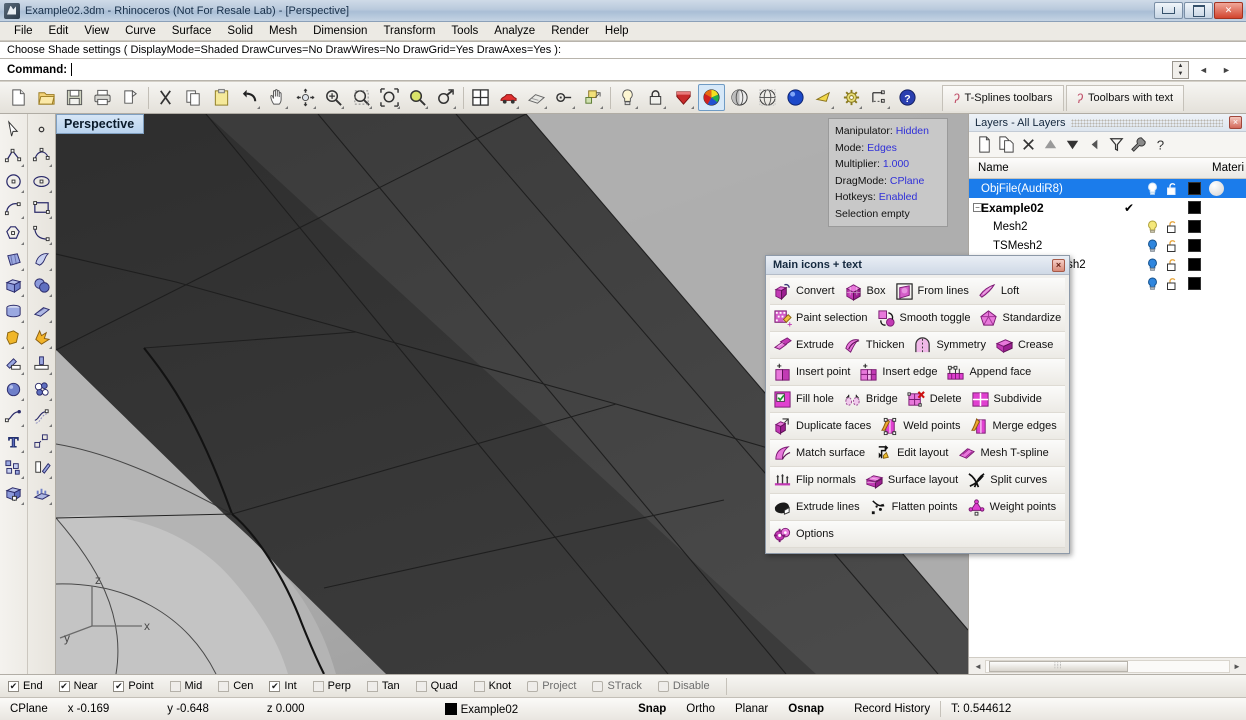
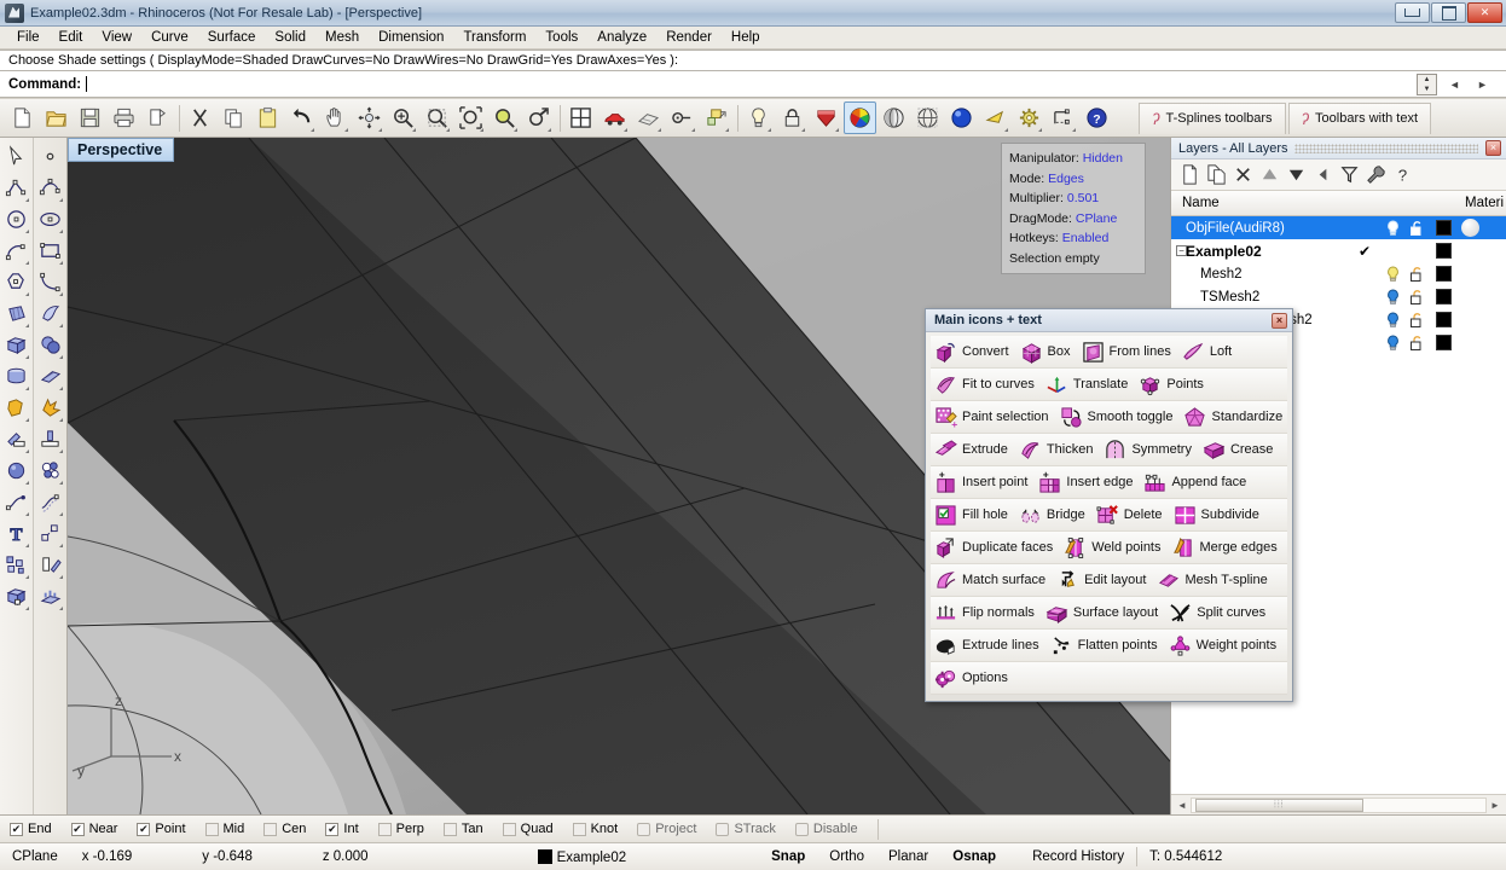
  Example02.3dm - Rhinoceros (Not For Resale Lab) - [Perspective]
  ✕
  File
  Edit
  View
  Curve
  Surface
  Solid
  Mesh
  Dimension
  Transform
  Tools
  Analyze
  Render
  Help
  Choose Shade settings ( DisplayMode=Shaded DrawCurves=No DrawWires=No DrawGrid=Yes DrawAxes=Yes ):
  Command:
  ◄
  ►
  ?
  ʔ
  T-Splines toolbars
  ʔ
  Toolbars with text
  T
  z
  y
  x
  Perspective
  Manipulator: Hidden
  Mode: Edges
- Multiplier: 1.000
+ Multiplier: 0.501
  DragMode: CPlane
  Hotkeys: Enabled
  Selection empty
  Main icons + text
  ×
  Convert
  Box
  From lines
  Loft
+ Fit to curves
+ Translate
+ Points
  +
  Paint selection
  Smooth toggle
  Standardize
  Extrude
  Thicken
  Symmetry
  Crease
  +
  Insert point
  +
  Insert edge
  Append face
  Fill hole
  Bridge
  Delete
  Subdivide
  Duplicate faces
  Weld points
  Merge edges
  Match surface
  Edit layout
  Mesh T-spline
  Flip normals
  Surface layout
  Split curves
  Extrude lines
  Flatten points
  Weight points
  Options
  Layers - All Layers
  ×
  ?
  Name
  Materi
  ObjFile(AudiR8)
  −
  Example02
  ✔
  Mesh2
  TSMesh2
  ◄
  ⦙⦙⦙
  ►
  ✔
  End
  ✔
  Near
  ✔
  Point
  Mid
  Cen
  ✔
  Int
  Perp
  Tan
  Quad
  Knot
  Project
  STrack
  Disable
  CPlane
  x -0.169
  y -0.648
  z 0.000
  Example02
  Snap
  Ortho
  Planar
  Osnap
  Record History
  T: 0.544612
